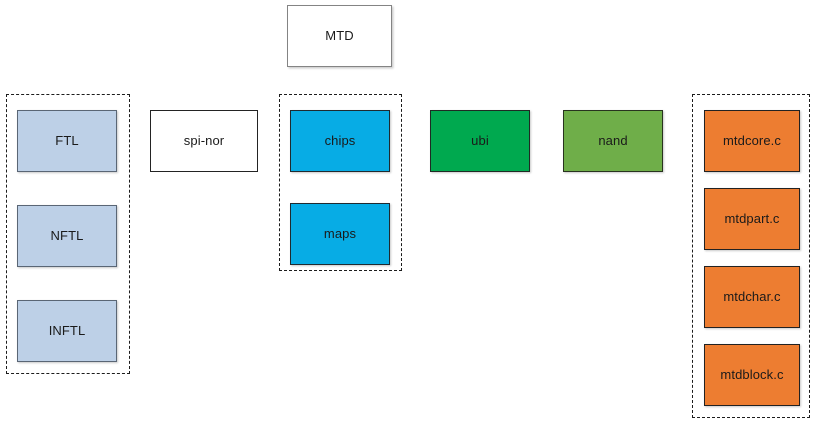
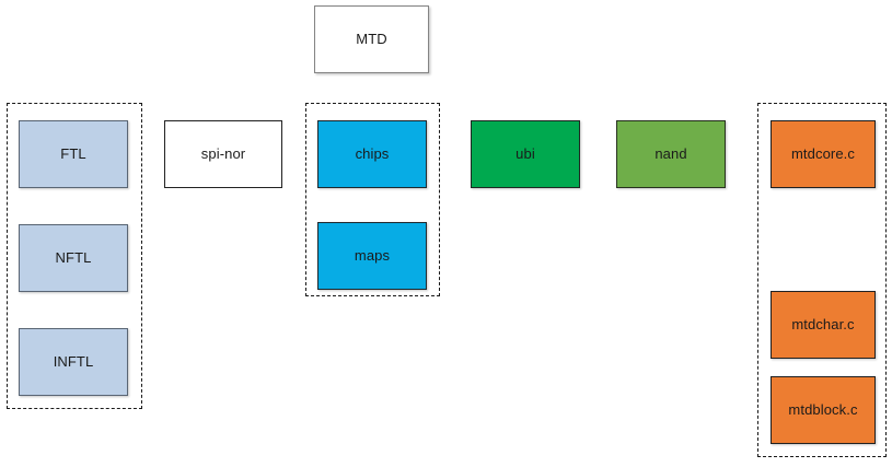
  MTD
  FTL
  NFTL
  INFTL
  spi-nor
  chips
  maps
  ubi
  nand
  mtdcore.c
- mtdpart.c
  mtdchar.c
  mtdblock.c
